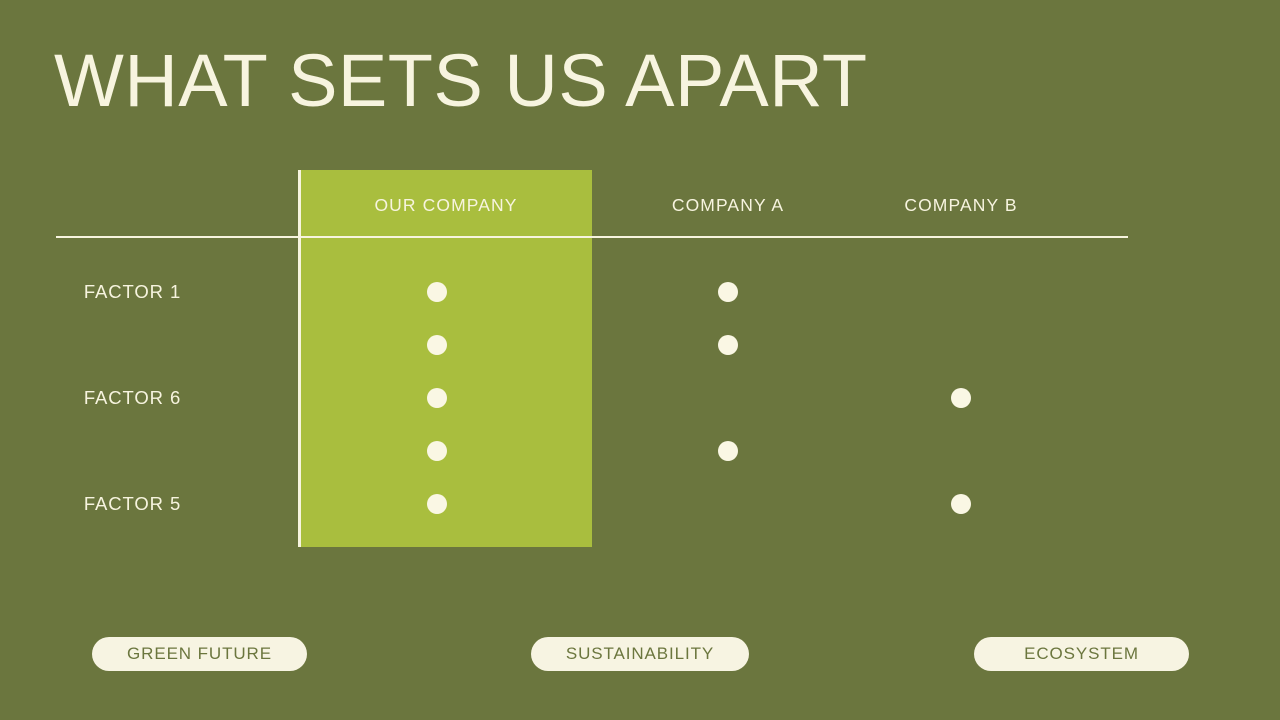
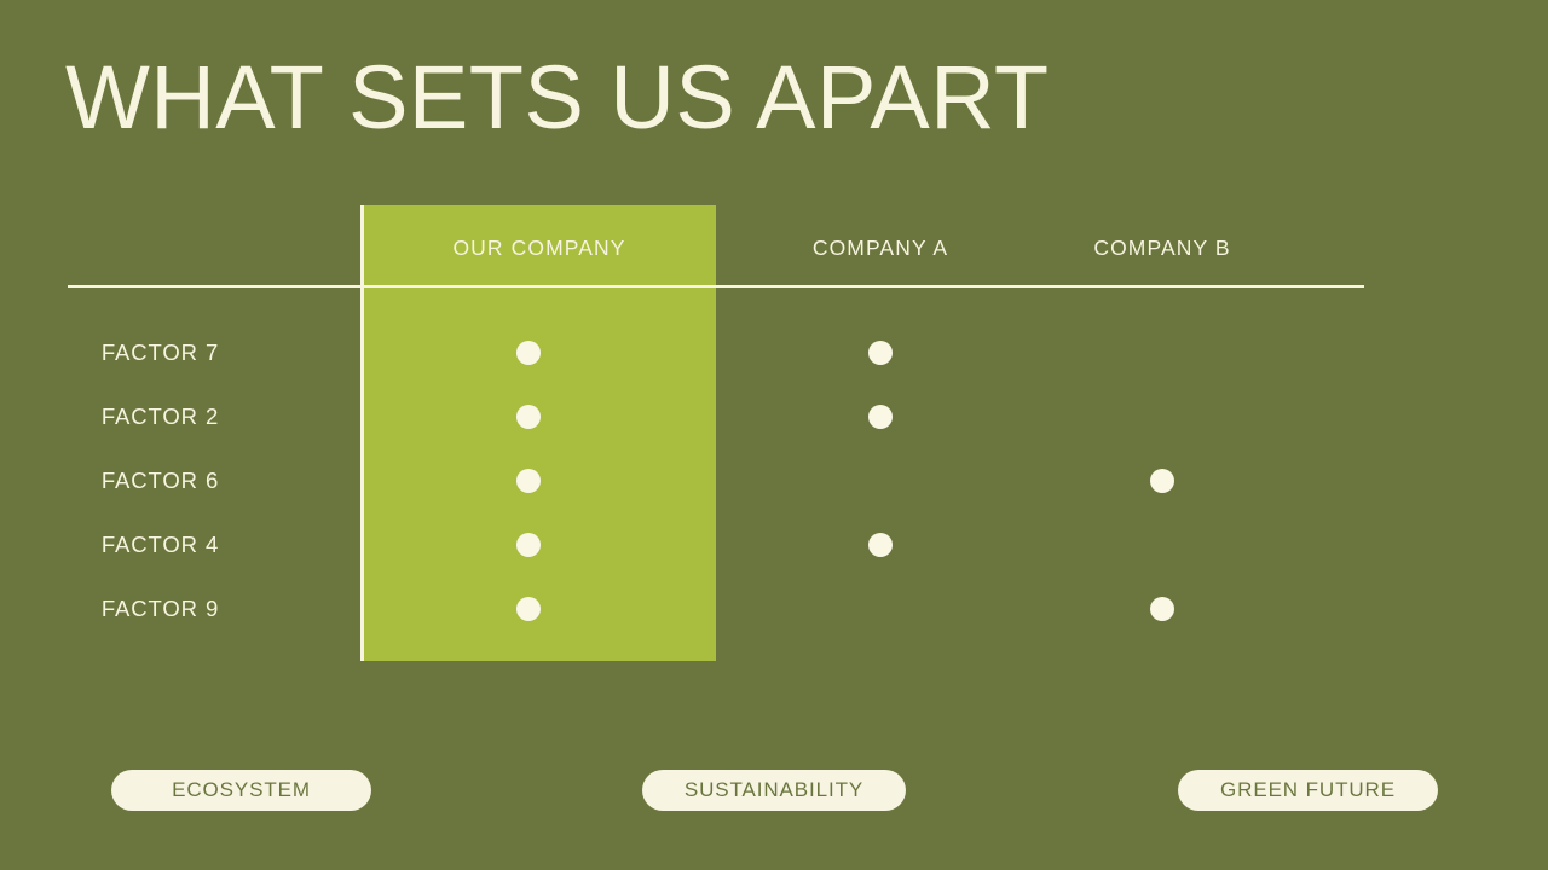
  WHAT SETS US APART
  OUR COMPANY
  COMPANY A
  COMPANY B
- FACTOR 1
+ FACTOR 7
+ FACTOR 2
  FACTOR 6
+ FACTOR 4
- FACTOR 5
+ FACTOR 9
- GREEN FUTURE
+ ECOSYSTEM
  SUSTAINABILITY
- ECOSYSTEM
+ GREEN FUTURE
